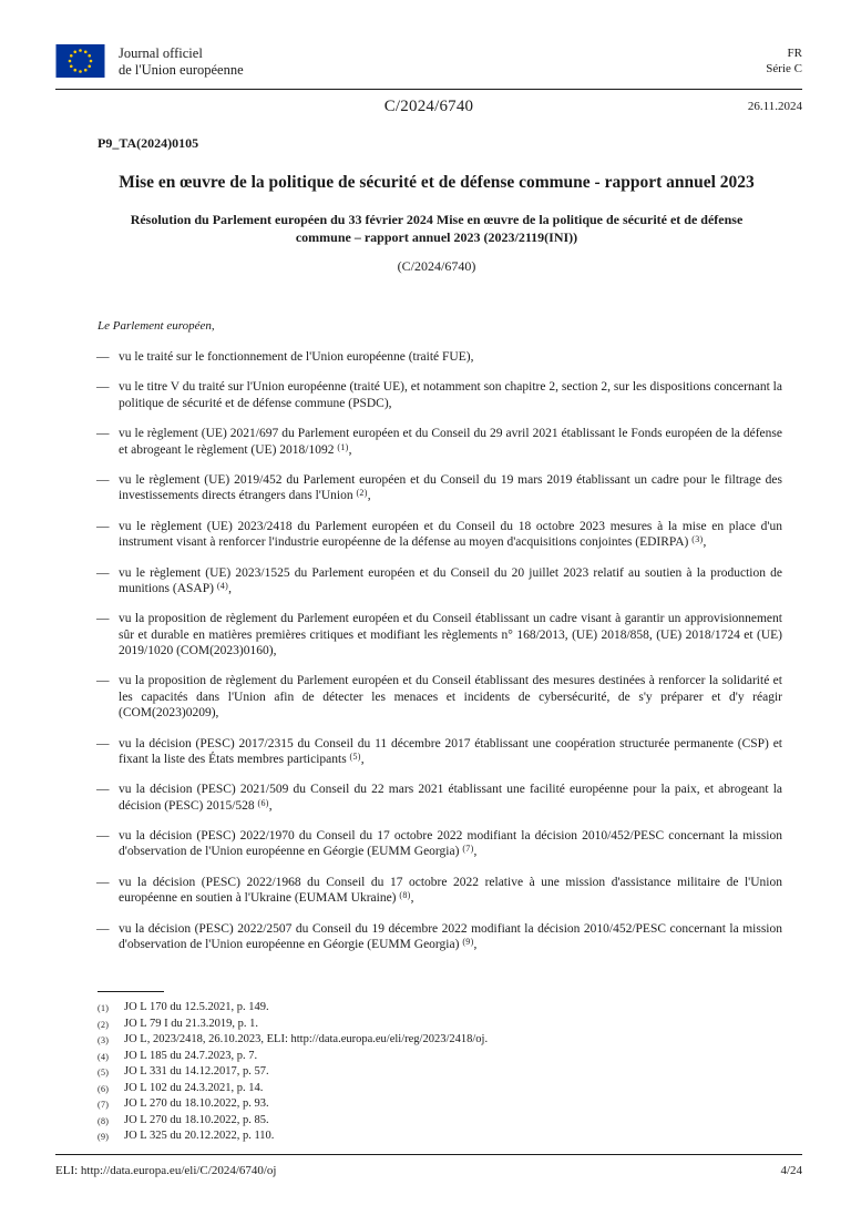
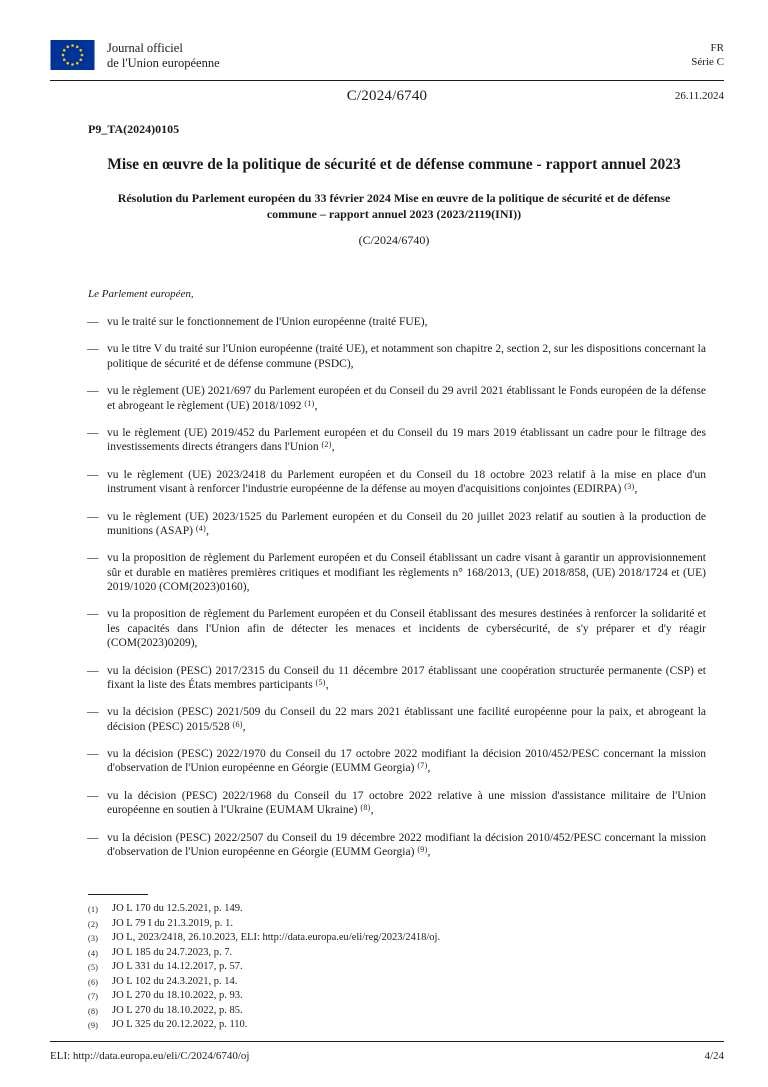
  Journal officiel
  de l'Union européenne
  FR
  Série C
  C/2024/6740
  26.11.2024
  P9_TA(2024)0105
  Mise en œuvre de la politique de sécurité et de défense commune - rapport annuel 2023
  Résolution du Parlement européen du 33 février 2024 Mise en œuvre de la politique de sécurité et de défense commune – rapport annuel 2023 (2023/2119(INI))
  (C/2024/6740)
  Le Parlement européen,
  —
  vu le traité sur le fonctionnement de l'Union européenne (traité FUE),
  —
  vu le titre V du traité sur l'Union européenne (traité UE), et notamment son chapitre 2, section 2, sur les dispositions concernant la politique de sécurité et de défense commune (PSDC),
  —
  vu le règlement (UE) 2021/697 du Parlement européen et du Conseil du 29 avril 2021 établissant le Fonds européen de la défense et abrogeant le règlement (UE) 2018/1092 (1),
  —
  vu le règlement (UE) 2019/452 du Parlement européen et du Conseil du 19 mars 2019 établissant un cadre pour le filtrage des investissements directs étrangers dans l'Union (2),
  —
- vu le règlement (UE) 2023/2418 du Parlement européen et du Conseil du 18 octobre 2023 mesures à la mise en place d'un instrument visant à renforcer l'industrie européenne de la défense au moyen d'acquisitions conjointes (EDIRPA) (3),
+ vu le règlement (UE) 2023/2418 du Parlement européen et du Conseil du 18 octobre 2023 relatif à la mise en place d'un instrument visant à renforcer l'industrie européenne de la défense au moyen d'acquisitions conjointes (EDIRPA) (3),
  —
  vu le règlement (UE) 2023/1525 du Parlement européen et du Conseil du 20 juillet 2023 relatif au soutien à la production de munitions (ASAP) (4),
  —
  vu la proposition de règlement du Parlement européen et du Conseil établissant un cadre visant à garantir un approvisionnement sûr et durable en matières premières critiques et modifiant les règlements n° 168/2013, (UE) 2018/858, (UE) 2018/1724 et (UE) 2019/1020 (COM(2023)0160),
  —
  vu la proposition de règlement du Parlement européen et du Conseil établissant des mesures destinées à renforcer la solidarité et les capacités dans l'Union afin de détecter les menaces et incidents de cybersécurité, de s'y préparer et d'y réagir (COM(2023)0209),
  —
  vu la décision (PESC) 2017/2315 du Conseil du 11 décembre 2017 établissant une coopération structurée permanente (CSP) et fixant la liste des États membres participants (5),
  —
  vu la décision (PESC) 2021/509 du Conseil du 22 mars 2021 établissant une facilité européenne pour la paix, et abrogeant la décision (PESC) 2015/528 (6),
  —
  vu la décision (PESC) 2022/1970 du Conseil du 17 octobre 2022 modifiant la décision 2010/452/PESC concernant la mission d'observation de l'Union européenne en Géorgie (EUMM Georgia) (7),
  —
  vu la décision (PESC) 2022/1968 du Conseil du 17 octobre 2022 relative à une mission d'assistance militaire de l'Union européenne en soutien à l'Ukraine (EUMAM Ukraine) (8),
  —
  vu la décision (PESC) 2022/2507 du Conseil du 19 décembre 2022 modifiant la décision 2010/452/PESC concernant la mission d'observation de l'Union européenne en Géorgie (EUMM Georgia) (9),
  (1)
  JO L 170 du 12.5.2021, p. 149.
  (2)
  JO L 79 I du 21.3.2019, p. 1.
  (3)
  JO L, 2023/2418, 26.10.2023, ELI: http://data.europa.eu/eli/reg/2023/2418/oj.
  (4)
  JO L 185 du 24.7.2023, p. 7.
  (5)
  JO L 331 du 14.12.2017, p. 57.
  (6)
  JO L 102 du 24.3.2021, p. 14.
  (7)
  JO L 270 du 18.10.2022, p. 93.
  (8)
  JO L 270 du 18.10.2022, p. 85.
  (9)
  JO L 325 du 20.12.2022, p. 110.
  ELI: http://data.europa.eu/eli/C/2024/6740/oj
  4/24
